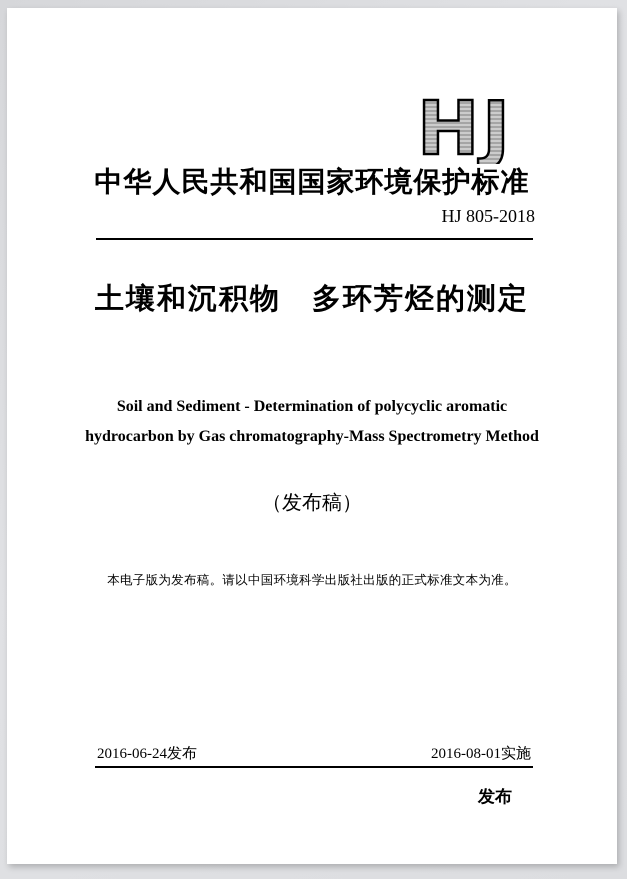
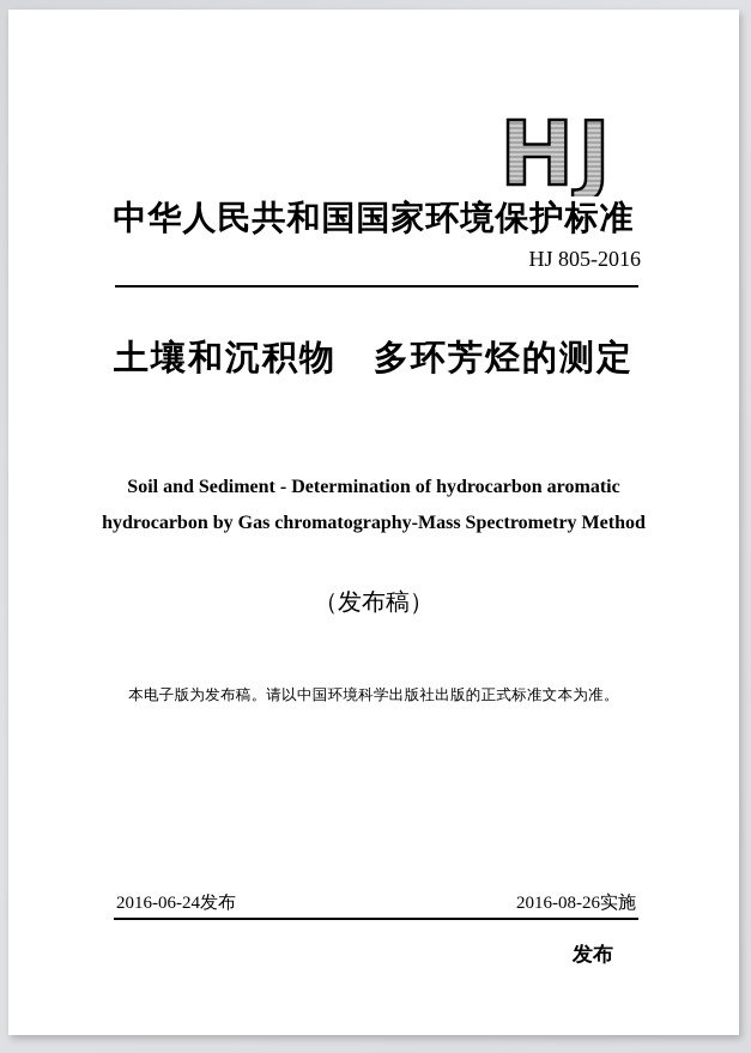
  HJ
  中华人民共和国国家环境保护标准
- HJ 805-2018
+ HJ 805-2016
  土壤和沉积物 多环芳烃的测定
- Soil and Sediment - Determination of polycyclic aromatic
+ Soil and Sediment - Determination of hydrocarbon aromatic
  hydrocarbon by Gas chromatography-Mass Spectrometry Method
  （发布稿）
  本电子版为发布稿。请以中国环境科学出版社出版的正式标准文本为准。
  2016-06-24发布
- 2016-08-01实施
+ 2016-08-26实施
  发布
